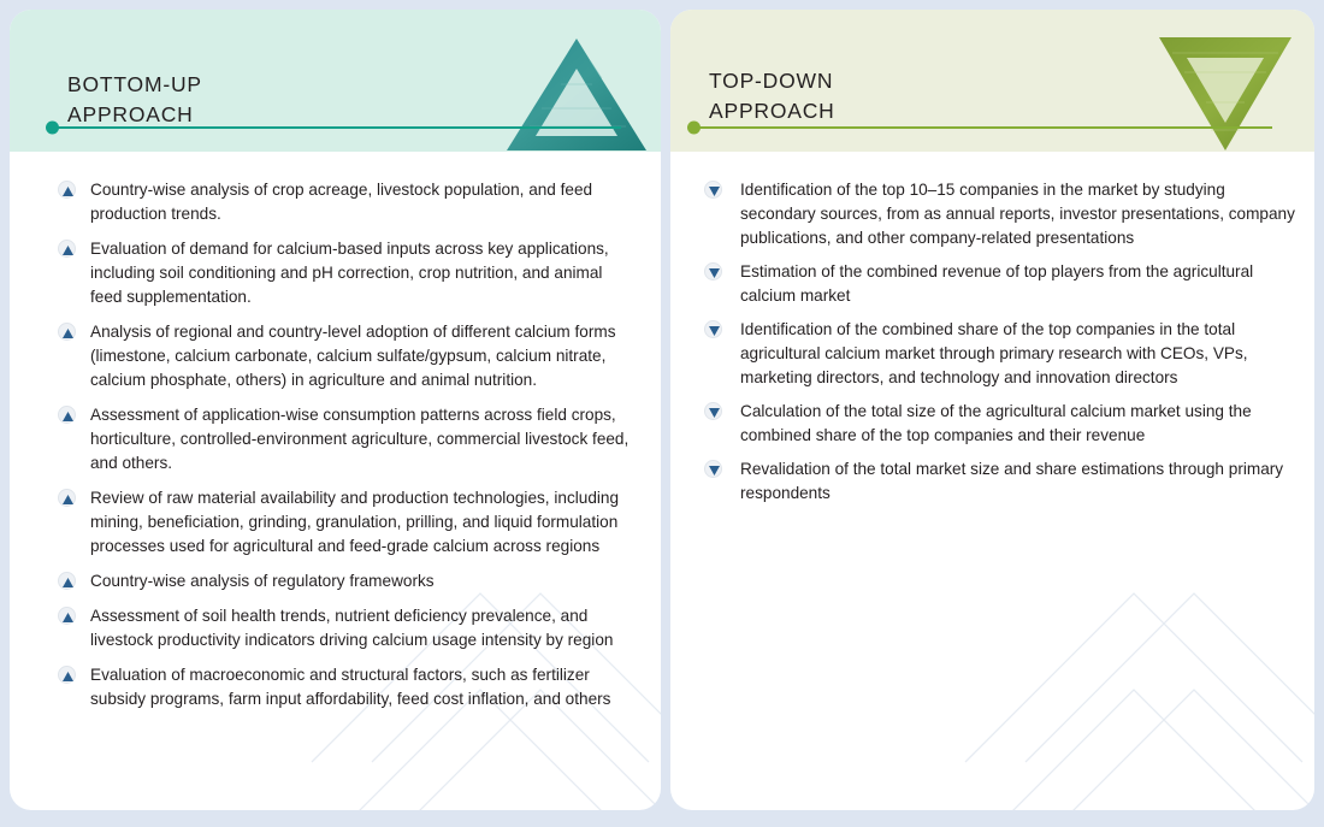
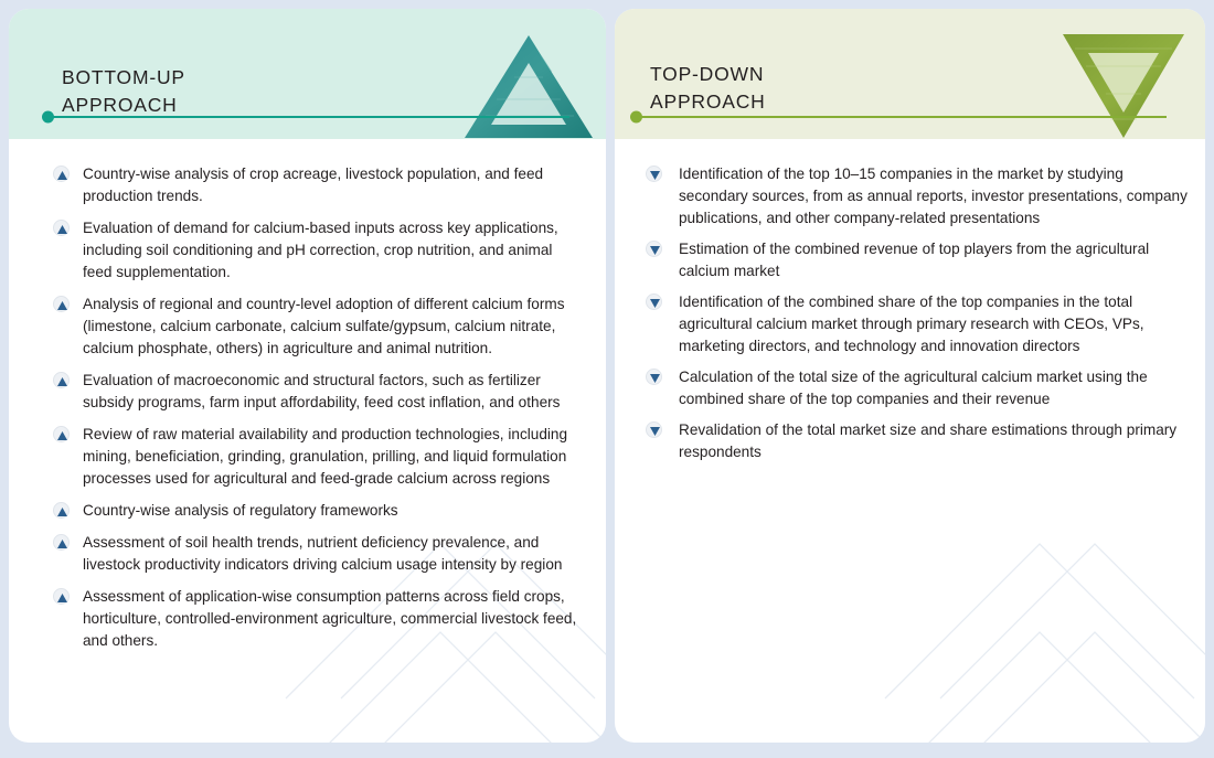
  BOTTOM-UP
  APPROACH
  Country-wise analysis of crop acreage, livestock population, and feed production trends.
  Evaluation of demand for calcium-based inputs across key applications, including soil conditioning and pH correction, crop nutrition, and animal feed supplementation.
  Analysis of regional and country-level adoption of different calcium forms (limestone, calcium carbonate, calcium sulfate/gypsum, calcium nitrate, calcium phosphate, others) in agriculture and animal nutrition.
- Assessment of application-wise consumption patterns across field crops, horticulture, controlled-environment agriculture, commercial livestock feed, and others.
+ Evaluation of macroeconomic and structural factors, such as fertilizer subsidy programs, farm input affordability, feed cost inflation, and others
  Review of raw material availability and production technologies, including mining, beneficiation, grinding, granulation, prilling, and liquid formulation processes used for agricultural and feed-grade calcium across regions
  Country-wise analysis of regulatory frameworks
  Assessment of soil health trends, nutrient deficiency prevalence, and livestock productivity indicators driving calcium usage intensity by region
- Evaluation of macroeconomic and structural factors, such as fertilizer subsidy programs, farm input affordability, feed cost inflation, and others
+ Assessment of application-wise consumption patterns across field crops, horticulture, controlled-environment agriculture, commercial livestock feed, and others.
  TOP-DOWN
  APPROACH
  Identification of the top 10–15 companies in the market by studying secondary sources, from as annual reports, investor presentations, company publications, and other company-related presentations
  Estimation of the combined revenue of top players from the agricultural calcium market
  Identification of the combined share of the top companies in the total agricultural calcium market through primary research with CEOs, VPs, marketing directors, and technology and innovation directors
  Calculation of the total size of the agricultural calcium market using the combined share of the top companies and their revenue
  Revalidation of the total market size and share estimations through primary respondents
